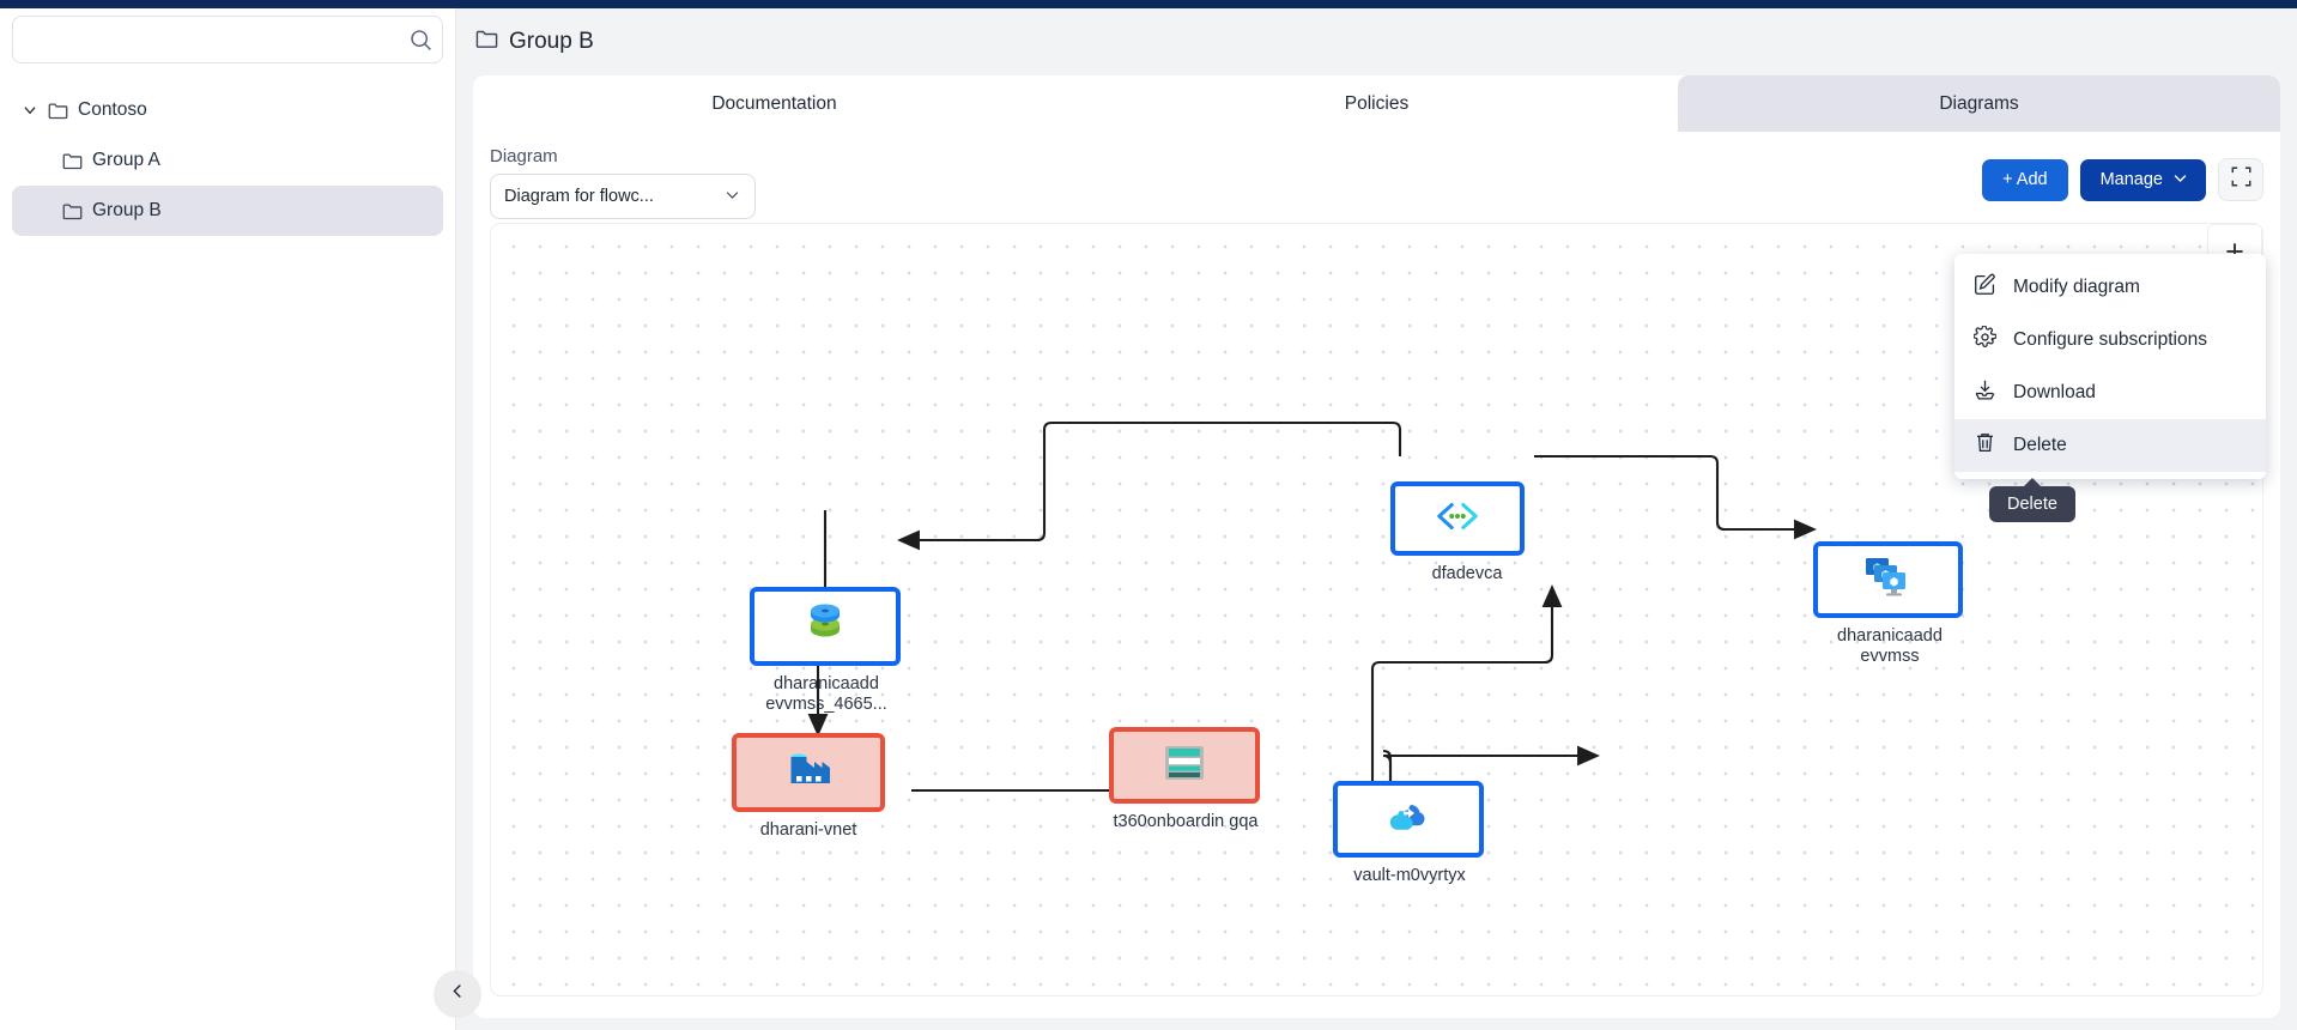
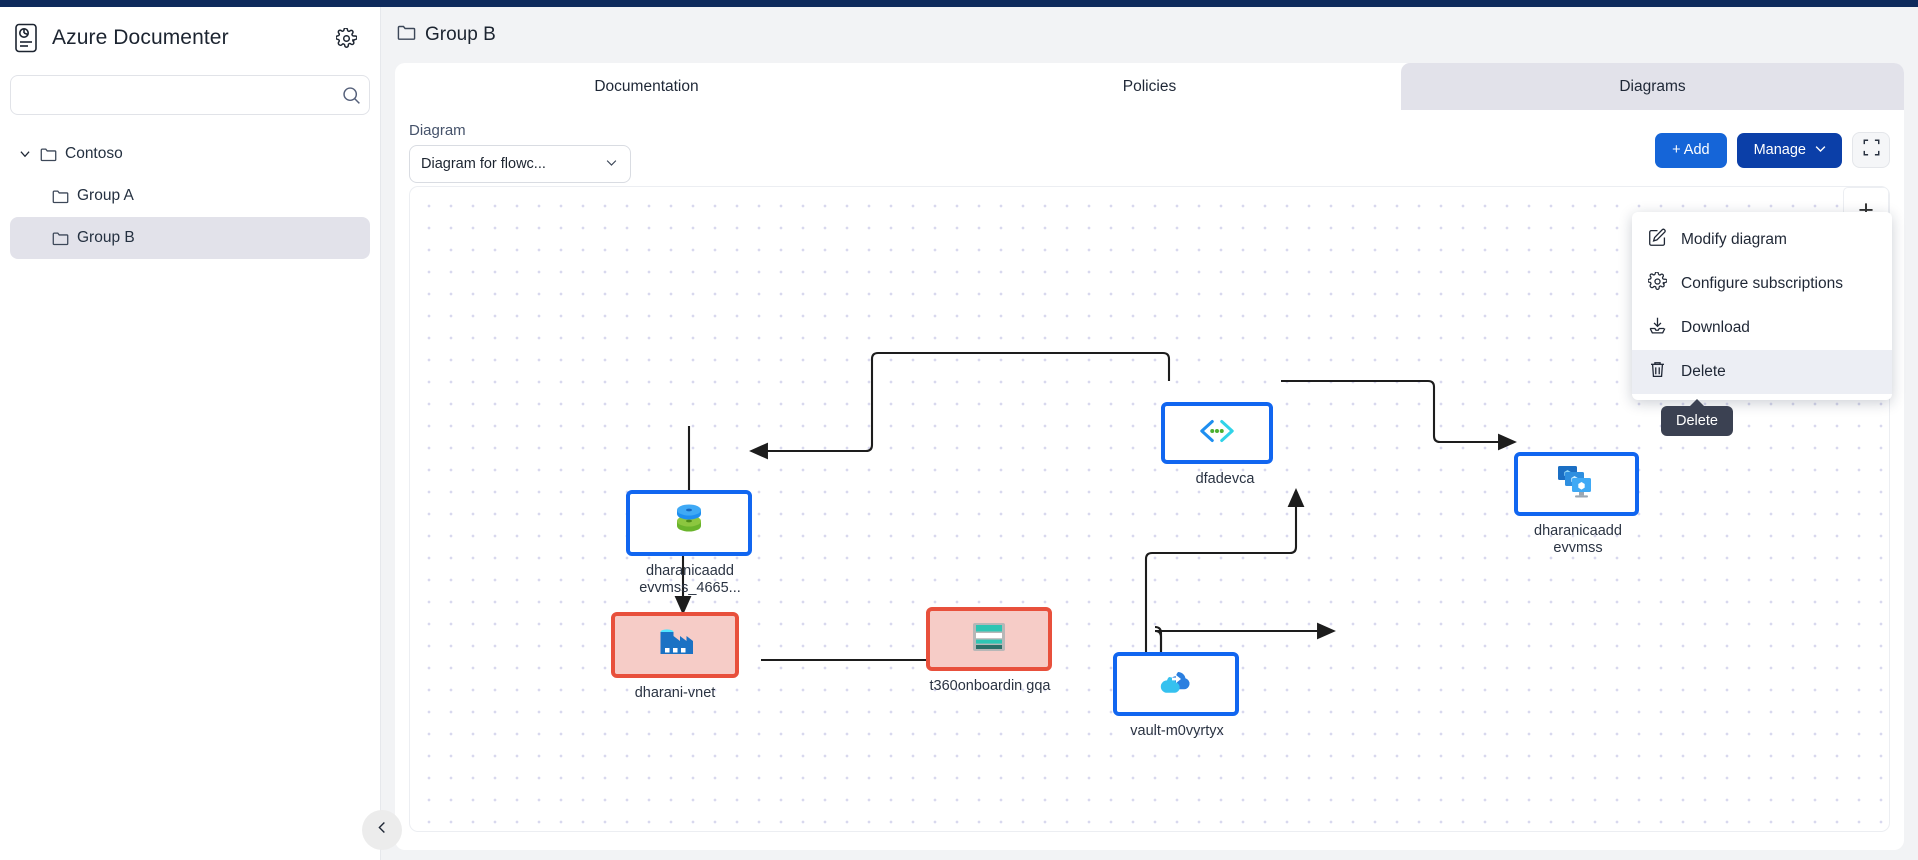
+ Azure Documenter
  Contoso
  Group A
  Group B
  Group B
  Documentation
  Policies
  Diagrams
  Diagram
  Diagram for flowc...
  + Add
  Manage
  dfadevca
  dharanicaadd evvmss_4665...
  dharanicaadd evvmss
  dharani-vnet
  t360onboardin gqa
  vault-m0vyrtyx
  +
  Modify diagram
  Configure subscriptions
  Download
  Delete
  Delete
